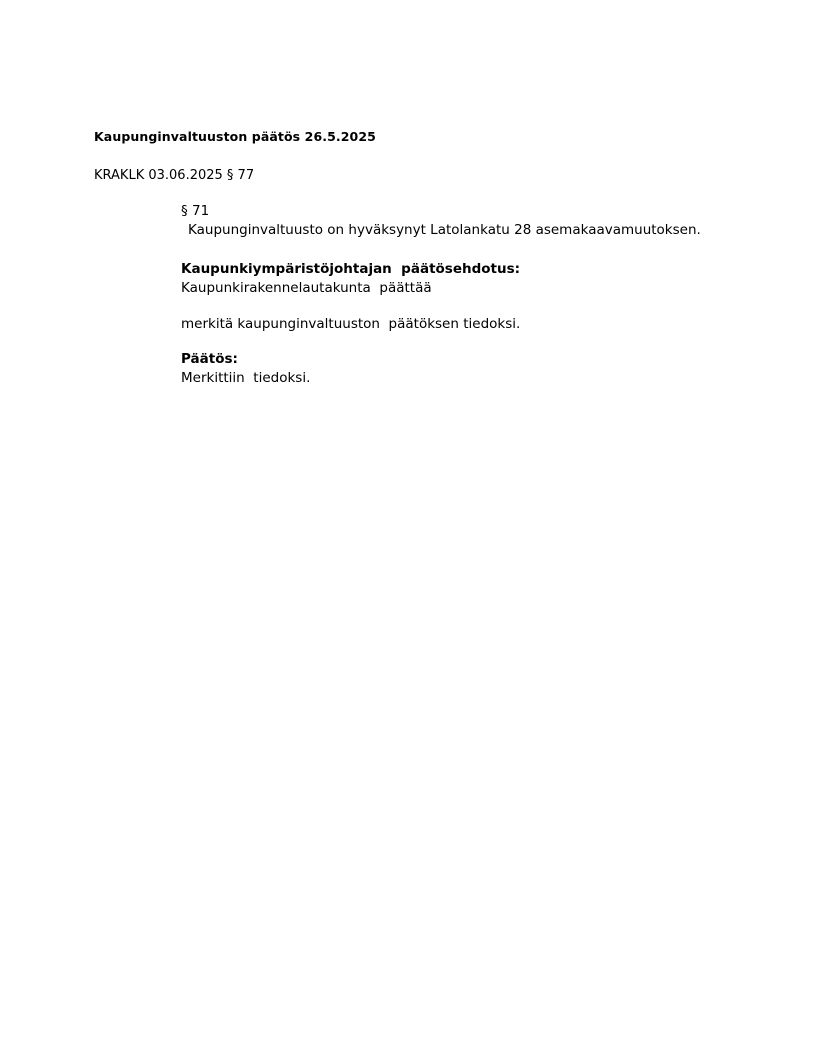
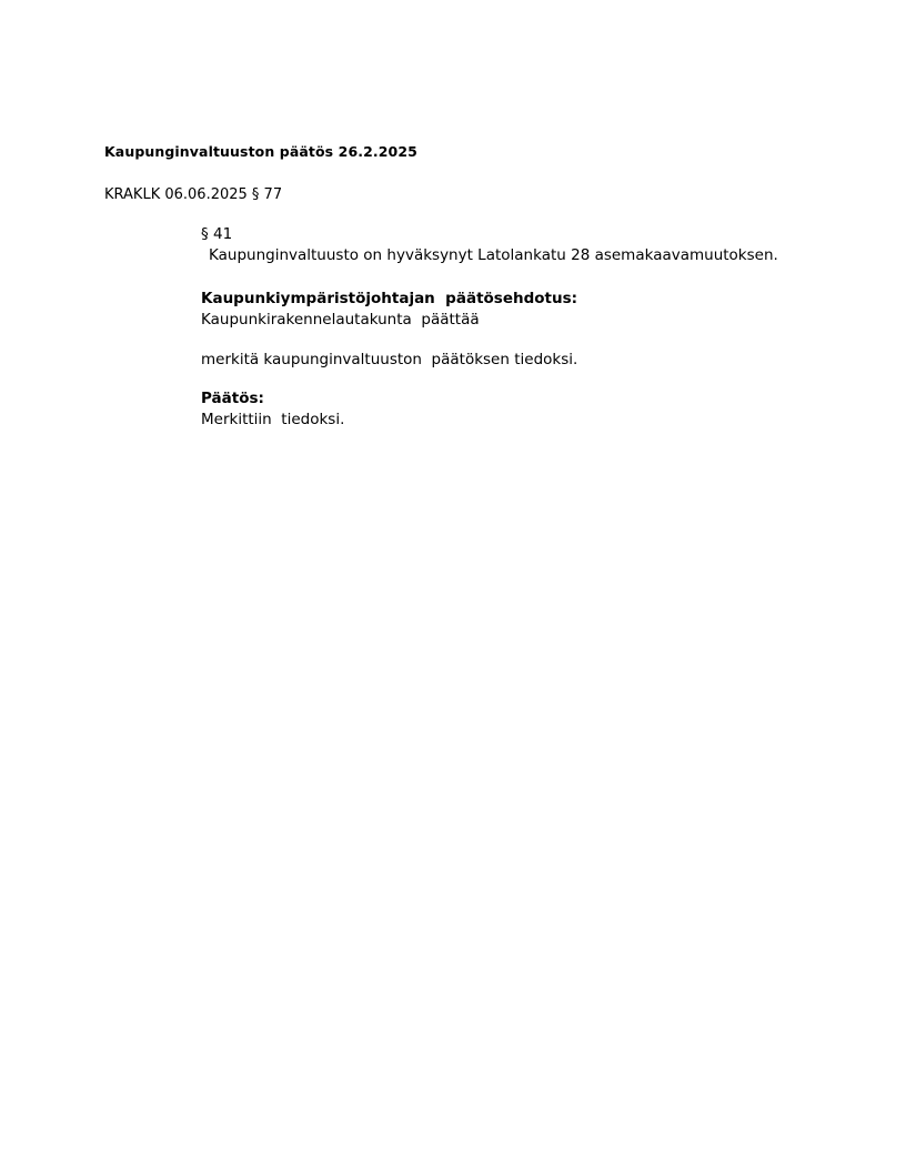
- Kaupunginvaltuuston päätös 26.5.2025
+ Kaupunginvaltuuston päätös 26.2.2025
- KRAKLK 03.06.2025 § 77
+ KRAKLK 06.06.2025 § 77
- § 71
+ § 41
  Kaupunginvaltuusto on hyväksynyt Latolankatu 28 asemakaavamuutoksen.
  Kaupunkiympäristöjohtajan päätösehdotus:
  Kaupunkirakennelautakunta päättää
  merkitä kaupunginvaltuuston päätöksen tiedoksi.
  Päätös:
  Merkittiin tiedoksi.
